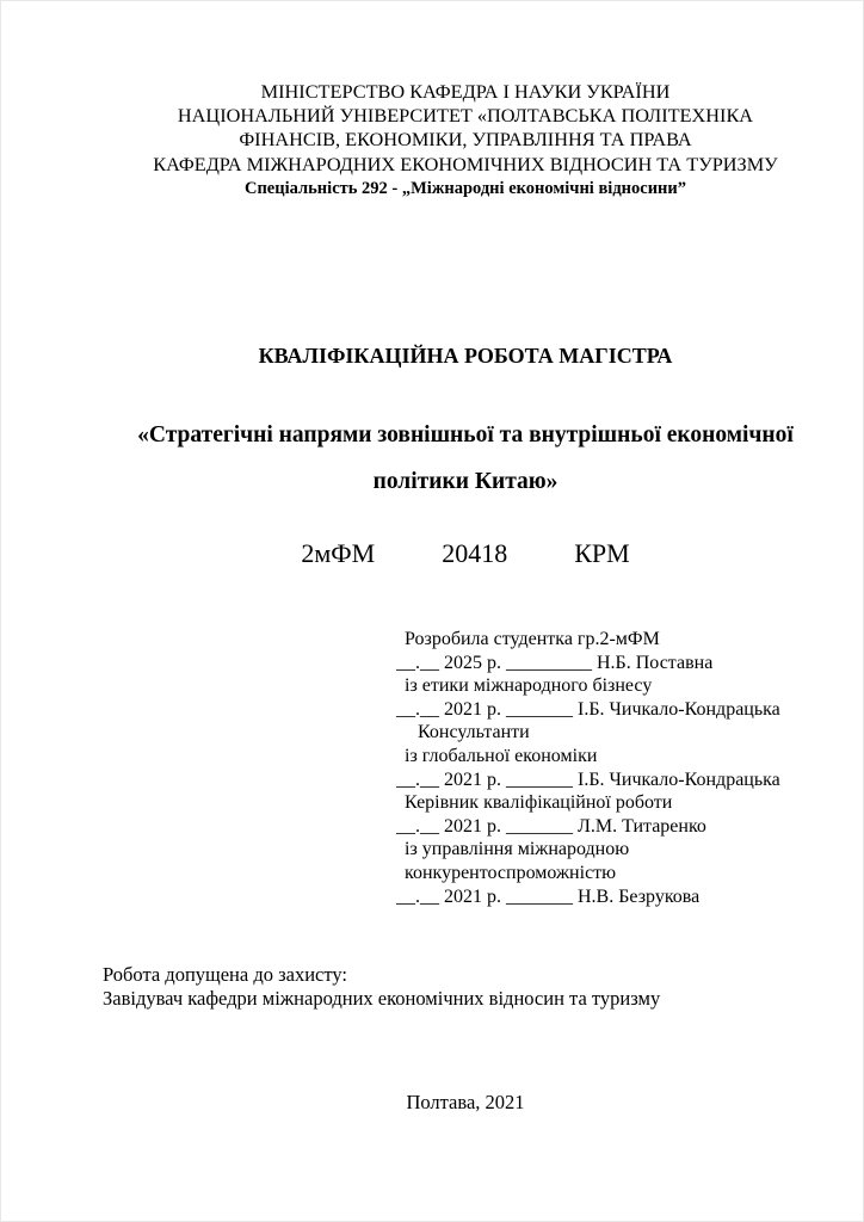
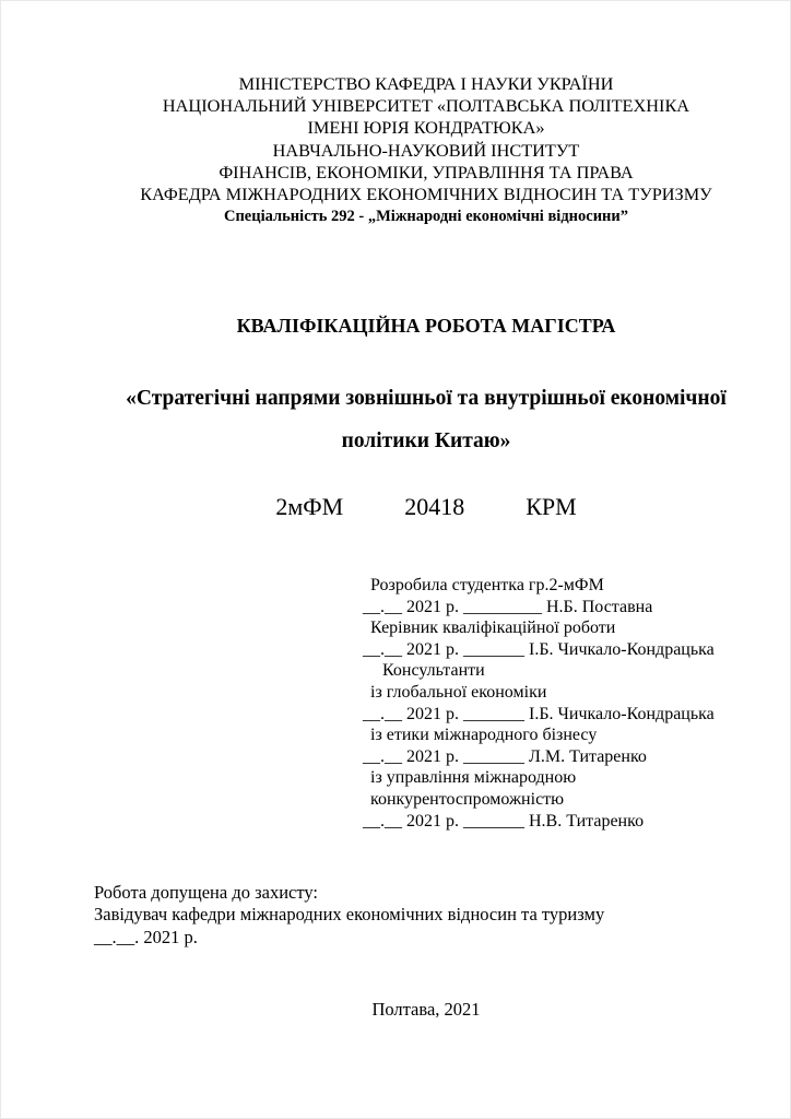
  МІНІСТЕРСТВО КАФЕДРА І НАУКИ УКРАЇНИ
  НАЦІОНАЛЬНИЙ УНІВЕРСИТЕТ «ПОЛТАВСЬКА ПОЛІТЕХНІКА
+ ІМЕНІ ЮРІЯ КОНДРАТЮКА»
+ НАВЧАЛЬНО-НАУКОВИЙ ІНСТИТУТ
  ФІНАНСІВ, ЕКОНОМІКИ, УПРАВЛІННЯ ТА ПРАВА
  КАФЕДРА МІЖНАРОДНИХ ЕКОНОМІЧНИХ ВІДНОСИН ТА ТУРИЗМУ
  Спеціальність 292 - „Міжнародні економічні відносини”
  КВАЛІФІКАЦІЙНА РОБОТА МАГІСТРА
  «Стратегічні напрями зовнішньої та внутрішньої економічної
  політики Китаю»
  2мФМ 20418 КРМ
  Розробила студентка гр.2-мФМ
- __.__ 2025 р. _________ Н.Б. Поставна
+ __.__ 2021 р. _________ Н.Б. Поставна
- із етики міжнародного бізнесу
+ Керівник кваліфікаційної роботи
  __.__ 2021 р. _______ І.Б. Чичкало-Кондрацька
  Консультанти
  із глобальної економіки
  __.__ 2021 р. _______ І.Б. Чичкало-Кондрацька
- Керівник кваліфікаційної роботи
+ із етики міжнародного бізнесу
  __.__ 2021 р. _______ Л.М. Титаренко
  із управління міжнародною
  конкурентоспроможністю
- __.__ 2021 р. _______ Н.В. Безрукова
+ __.__ 2021 р. _______ Н.В. Титаренко
  Робота допущена до захисту:
  Завідувач кафедри міжнародних економічних відносин та туризму
+ __.__. 2021 р.
  Полтава, 2021
